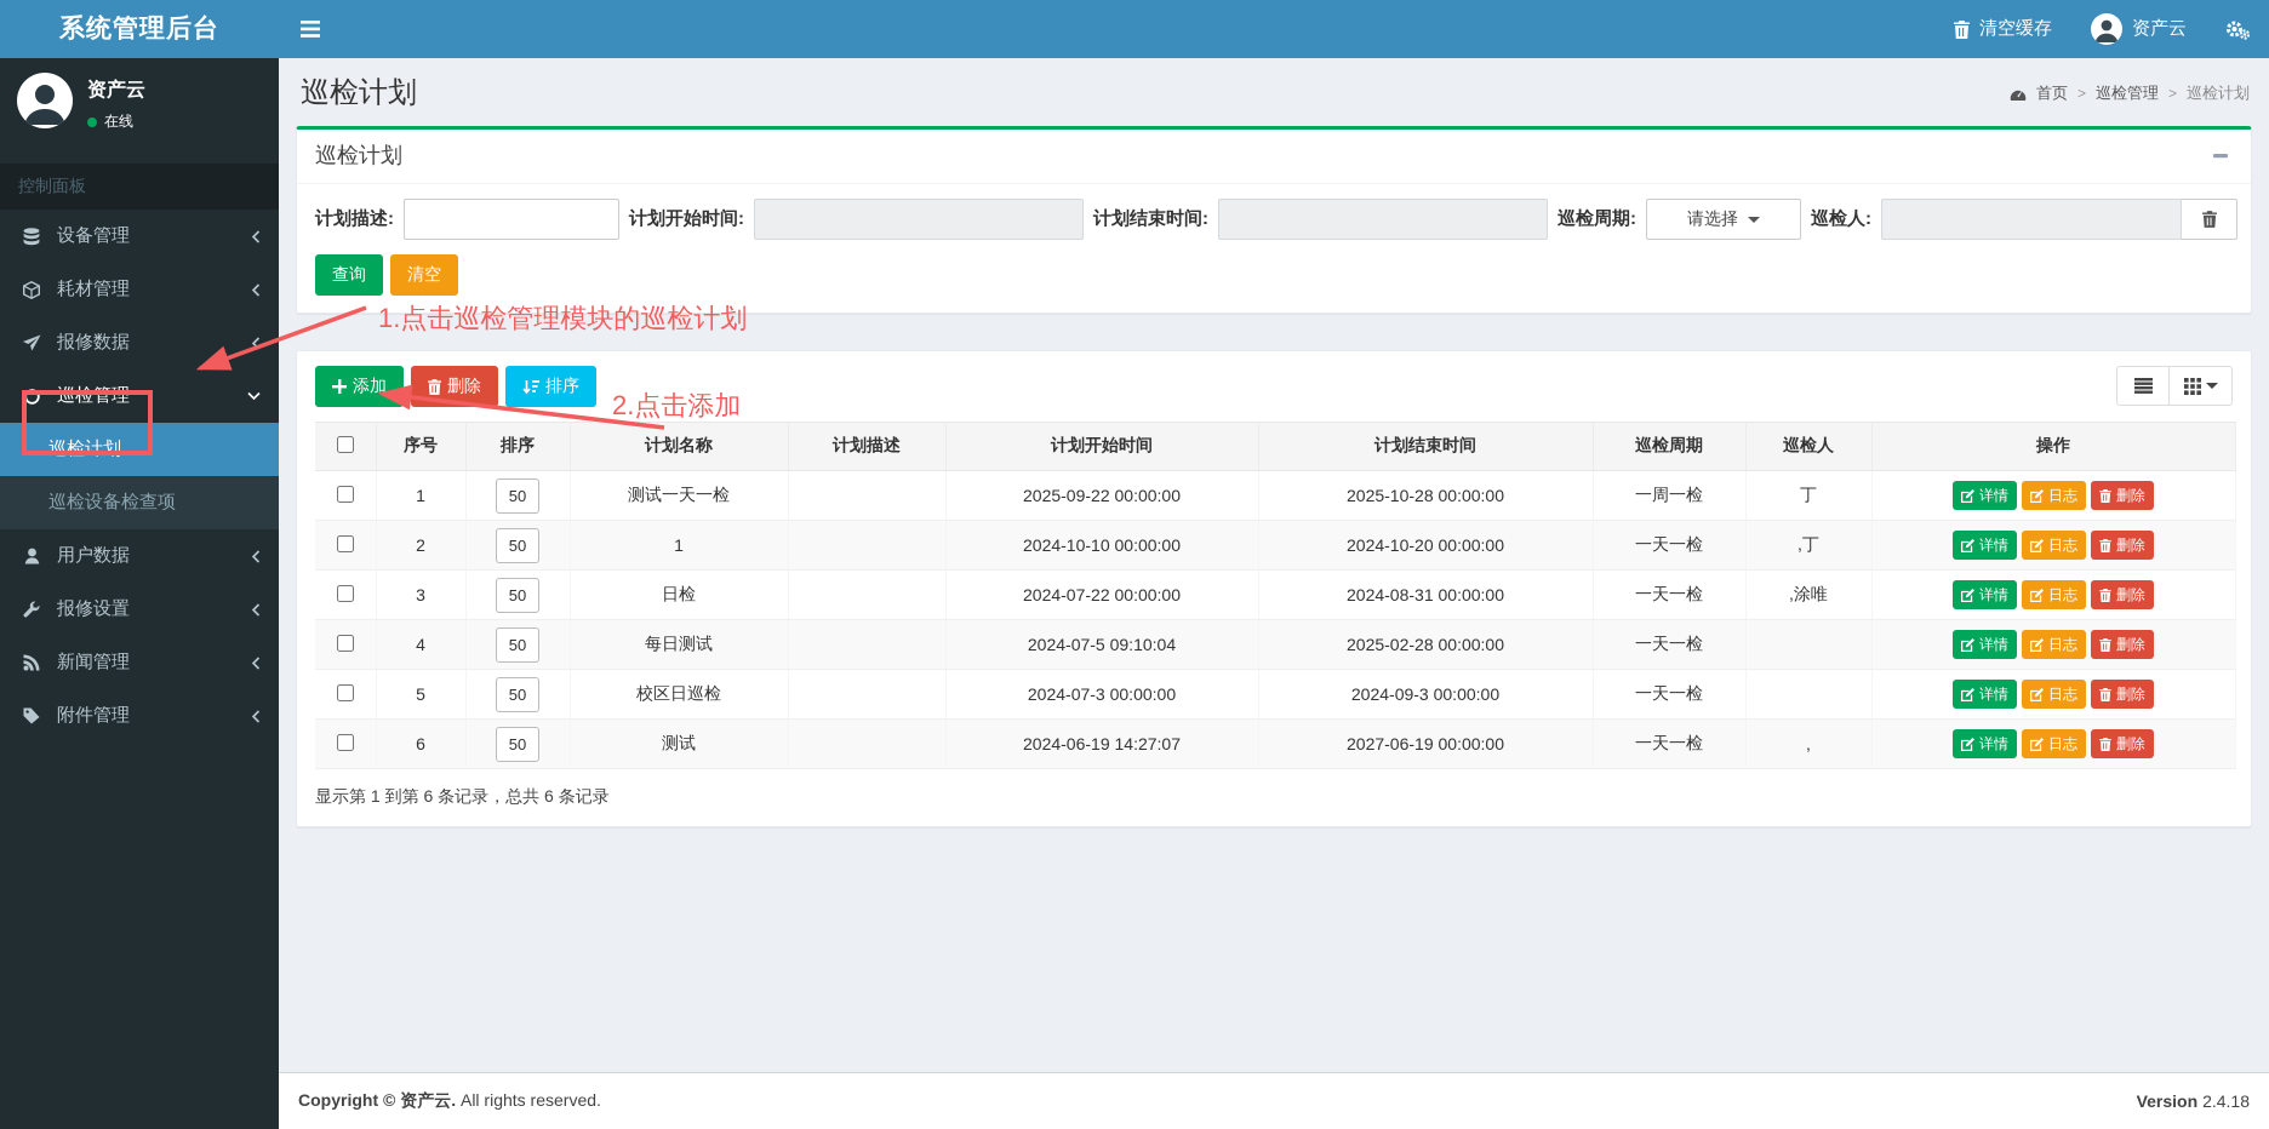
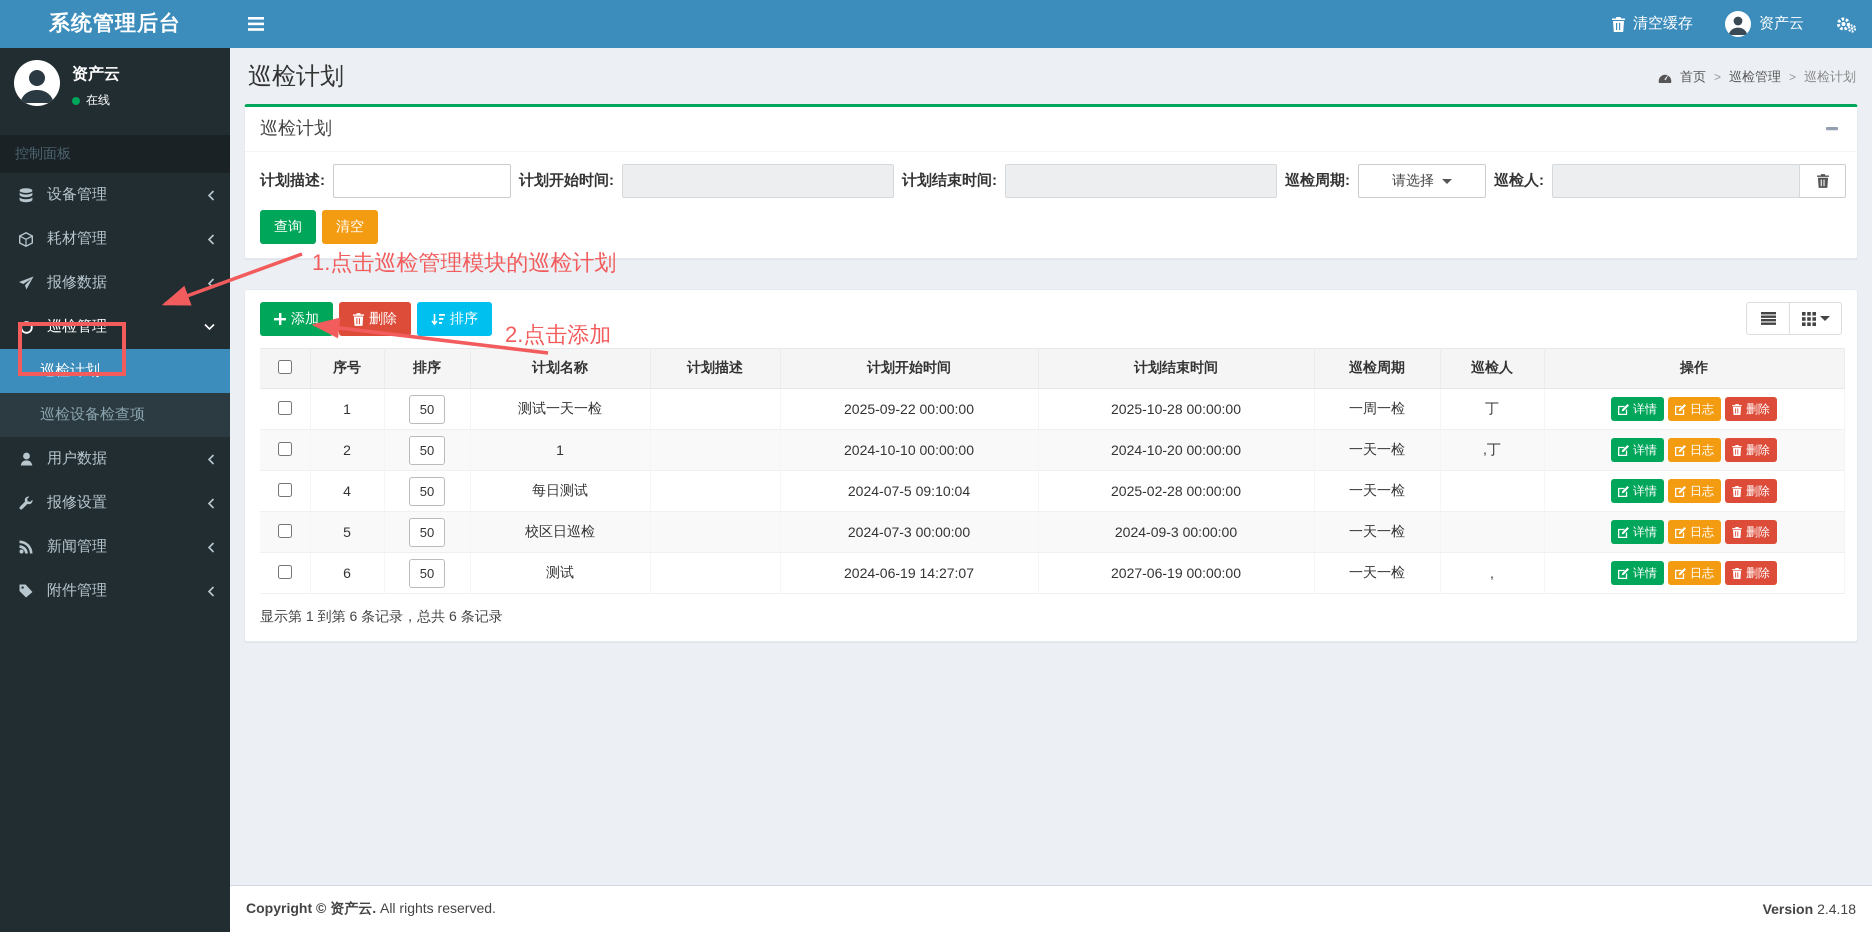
  系统管理后台
  清空缓存
  资产云
  资产云
  在线
  控制面板
  设备管理
  耗材管理
  报修数据
  巡检管理
  巡检计划
  巡检设备检查项
  用户数据
  报修设置
  新闻管理
  附件管理
  巡检计划
  首页
  >
  巡检管理
  >
  巡检计划
  巡检计划
  计划描述:
  计划开始时间:
  计划结束时间:
  巡检周期:
  请选择
  巡检人:
  查询
  清空
  添加
  删除
  排序
  	序号	排序	计划名称	计划描述	计划开始时间	计划结束时间	巡检周期	巡检人	操作
  	1	50	测试一天一检		2025-09-22 00:00:00	2025-10-28 00:00:00	一周一检	丁	详情 日志 删除
  	2	50	1		2024-10-10 00:00:00	2024-10-20 00:00:00	一天一检	,丁	详情 日志 删除
- 	3	50	日检		2024-07-22 00:00:00	2024-08-31 00:00:00	一天一检	,涂唯	详情 日志 删除
  	4	50	每日测试		2024-07-5 09:10:04	2025-02-28 00:00:00	一天一检		详情 日志 删除
  	5	50	校区日巡检		2024-07-3 00:00:00	2024-09-3 00:00:00	一天一检		详情 日志 删除
  	6	50	测试		2024-06-19 14:27:07	2027-06-19 00:00:00	一天一检	,	详情 日志 删除
  显示第 1 到第 6 条记录，总共 6 条记录
  Copyright © 资产云. All rights reserved.
  Version 2.4.18
  1.点击巡检管理模块的巡检计划
  2.点击添加
